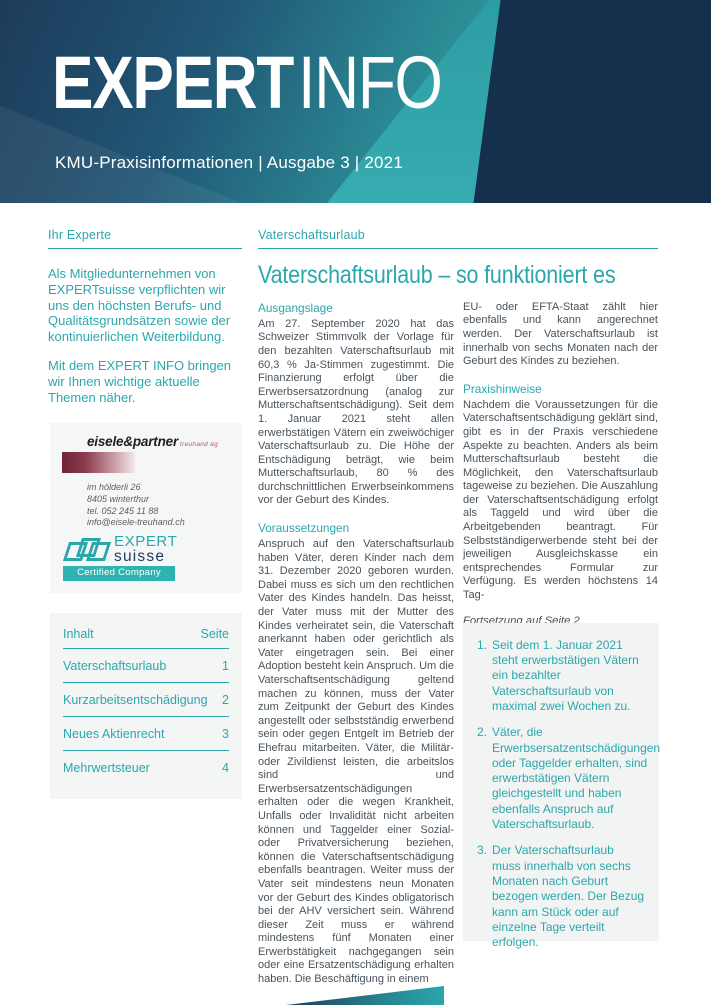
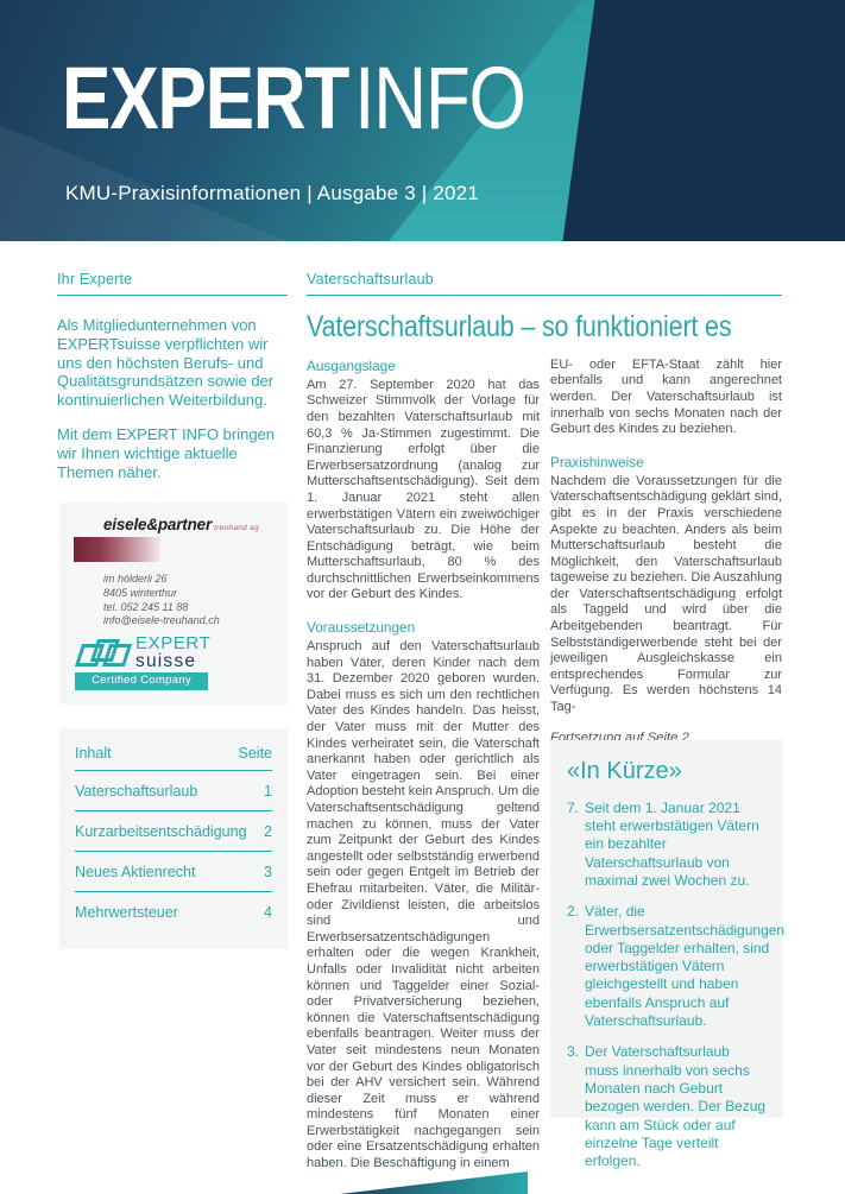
  EXPERTINFO
  KMU-Praxisinformationen | Ausgabe 3 | 2021
  Ihr Experte
  Als Mitgliedunternehmen von EXPERTsuisse verpflichten wir uns den höchsten Berufs- und Qualitätsgrundsätzen sowie der kontinuierlichen Weiterbildung.
  Mit dem EXPERT INFO bringen wir Ihnen wichtige aktuelle Themen näher.
  im hölderli 26
  8405 winterthur
  tel. 052 245 11 88
  info@eisele-treuhand.ch
  EXPERT
  suisse
  Certified Company
  Inhalt
  Seite
  Vaterschaftsurlaub
  1
  Kurzarbeitsentschädigung
  2
  Neues Aktienrecht
  3
  Mehrwertsteuer
  4
  Vaterschaftsurlaub
  Vaterschaftsurlaub – so funktioniert es
  Ausgangslage
  Am 27. September 2020 hat das Schweizer Stimmvolk der Vorlage für den bezahlten Vaterschaftsurlaub mit 60,3 % Ja-Stimmen zugestimmt. Die Finanzierung erfolgt über die Erwerbsersatzordnung (analog zur Mutterschaftsentschädigung). Seit dem 1. Januar 2021 steht allen erwerbstätigen Vätern ein zweiwöchiger Vaterschaftsurlaub zu. Die Höhe der Entschädigung beträgt, wie beim Mutterschaftsurlaub, 80 % des durchschnittlichen Erwerbseinkommens vor der Geburt des Kindes.
  Voraussetzungen
  Anspruch auf den Vaterschaftsurlaub haben Väter, deren Kinder nach dem 31. Dezember 2020 geboren wurden. Dabei muss es sich um den rechtlichen Vater des Kindes handeln. Das heisst, der Vater muss mit der Mutter des Kindes verheiratet sein, die Vaterschaft anerkannt haben oder gerichtlich als Vater eingetragen sein. Bei einer Adoption besteht kein Anspruch. Um die Vaterschaftsentschädigung geltend machen zu können, muss der Vater zum Zeitpunkt der Geburt des Kindes angestellt oder selbstständig erwerbend sein oder gegen Entgelt im Betrieb der Ehefrau mitarbeiten. Väter, die Militär- oder Zivildienst leisten, die arbeitslos sind und Erwerbsersatzentschädigungen erhalten oder die wegen Krankheit, Unfalls oder Invalidität nicht arbeiten können und Taggelder einer Sozial- oder Privatversicherung beziehen, können die Vaterschaftsentschädigung ebenfalls beantragen. Weiter muss der Vater seit mindestens neun Monaten vor der Geburt des Kindes obligatorisch bei der AHV versichert sein. Während dieser Zeit muss er während mindestens fünf Monaten einer Erwerbstätigkeit nachgegangen sein oder eine Ersatzentschädigung erhalten haben. Die Beschäftigung in einem
  EU- oder EFTA-Staat zählt hier ebenfalls und kann angerechnet werden. Der Vaterschaftsurlaub ist innerhalb von sechs Monaten nach der Geburt des Kindes zu beziehen.
  Praxishinweise
  Nachdem die Voraussetzungen für die Vaterschaftsentschädigung geklärt sind, gibt es in der Praxis verschiedene Aspekte zu beachten. Anders als beim Mutterschaftsurlaub besteht die Möglichkeit, den Vaterschaftsurlaub tageweise zu beziehen. Die Auszahlung der Vaterschaftsentschädigung erfolgt als Taggeld und wird über die Arbeitgebenden beantragt. Für Selbstständigerwerbende steht bei der jeweiligen Ausgleichskasse ein entsprechendes Formular zur Verfügung. Es werden höchstens 14 Tag-
  Fortsetzung auf Seite 2
+ «In Kürze»
- 1.
+ 7.
  Seit dem 1. Januar 2021 steht erwerbstätigen Vätern ein bezahlter Vaterschaftsurlaub von maximal zwei Wochen zu.
  2.
  Väter, die Erwerbsersatzentschädigungen oder Taggelder erhalten, sind erwerbstätigen Vätern gleichgestellt und haben ebenfalls Anspruch auf Vaterschaftsurlaub.
  3.
  Der Vaterschaftsurlaub muss innerhalb von sechs Monaten nach Geburt bezogen werden. Der Bezug kann am Stück oder auf einzelne Tage verteilt erfolgen.
